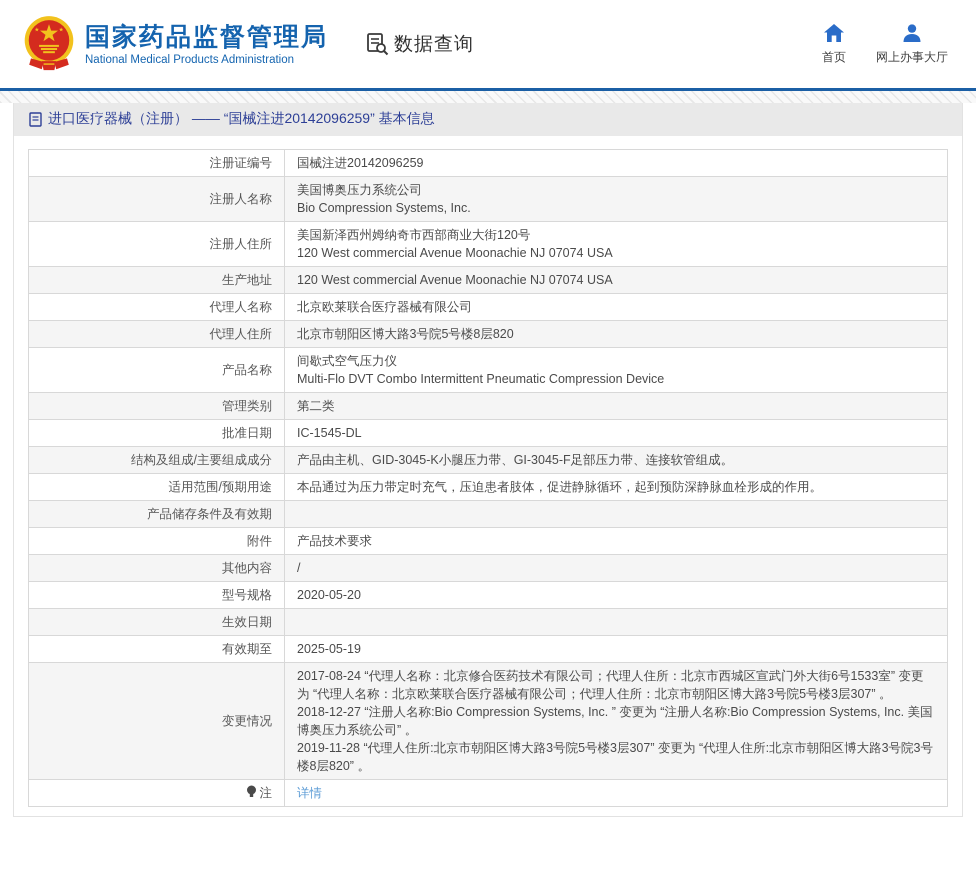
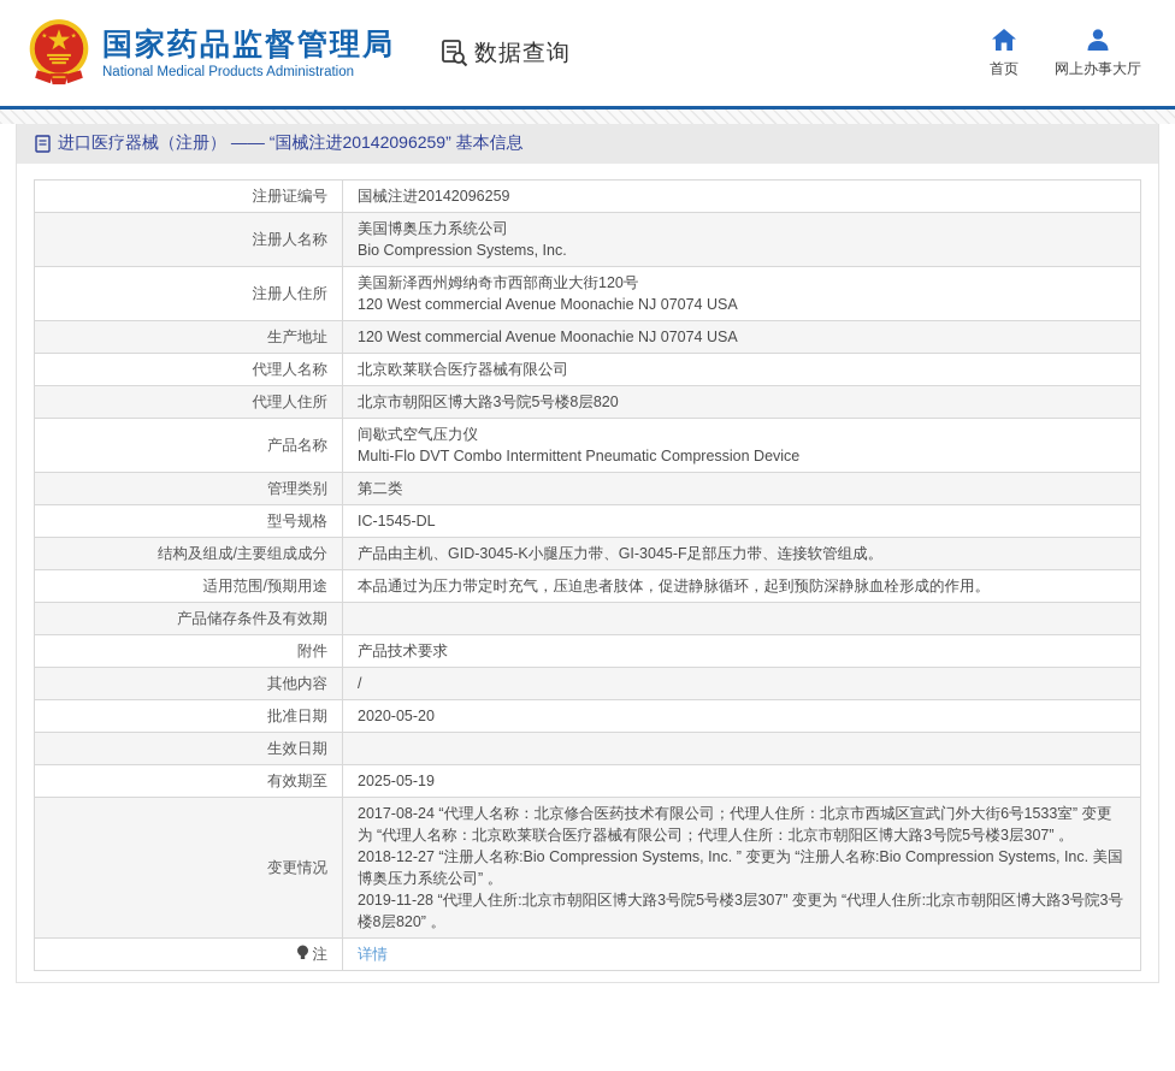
  国家药品监督管理局
  National Medical Products Administration
  数据查询
  首页
  网上办事大厅
  进口医疗器械（注册） —— “国械注进20142096259” 基本信息
  注册证编号	国械注进20142096259
  注册人名称	美国博奥压力系统公司 Bio Compression Systems, Inc.
  注册人住所	美国新泽西州姆纳奇市西部商业大街120号 120 West commercial Avenue Moonachie NJ 07074 USA
  生产地址	120 West commercial Avenue Moonachie NJ 07074 USA
  代理人名称	北京欧莱联合医疗器械有限公司
  代理人住所	北京市朝阳区博大路3号院5号楼8层820
  产品名称	间歇式空气压力仪 Multi-Flo DVT Combo Intermittent Pneumatic Compression Device
  管理类别	第二类
- 批准日期	IC-1545-DL
+ 型号规格	IC-1545-DL
  结构及组成/主要组成成分	产品由主机、GID-3045-K小腿压力带、GI-3045-F足部压力带、连接软管组成。
  适用范围/预期用途	本品通过为压力带定时充气，压迫患者肢体，促进静脉循环，起到预防深静脉血栓形成的作用。
  产品储存条件及有效期
  附件	产品技术要求
  其他内容	/
- 型号规格	2020-05-20
+ 批准日期	2020-05-20
  生效日期
  有效期至	2025-05-19
  变更情况	2017-08-24 “代理人名称：北京修合医药技术有限公司；代理人住所：北京市西城区宣武门外大街6号1533室” 变更为 “代理人名称：北京欧莱联合医疗器械有限公司；代理人住所：北京市朝阳区博大路3号院5号楼3层307” 。 2018-12-27 “注册人名称:Bio Compression Systems, Inc. ” 变更为 “注册人名称:Bio Compression Systems, Inc. 美国博奥压力系统公司” 。 2019-11-28 “代理人住所:北京市朝阳区博大路3号院5号楼3层307” 变更为 “代理人住所:北京市朝阳区博大路3号院3号楼8层820” 。
  注	详情
